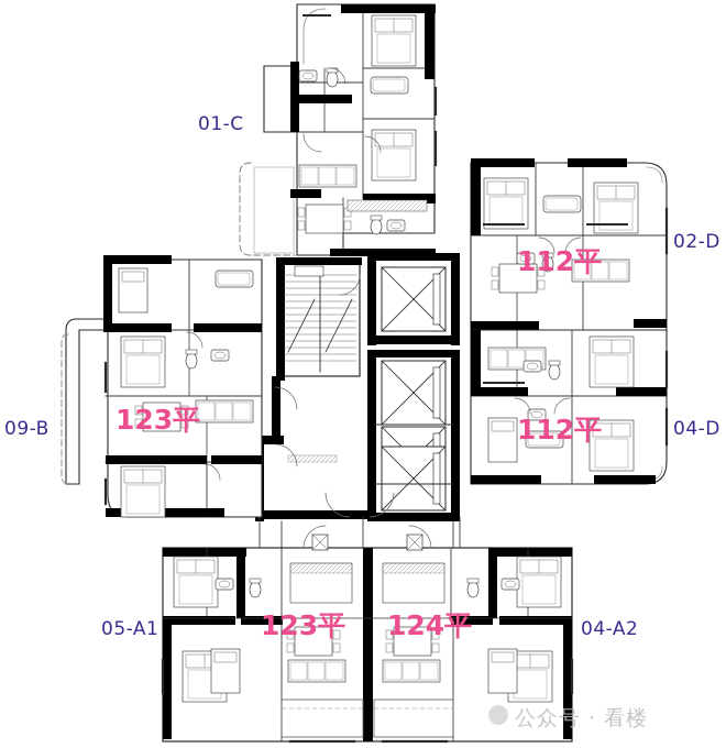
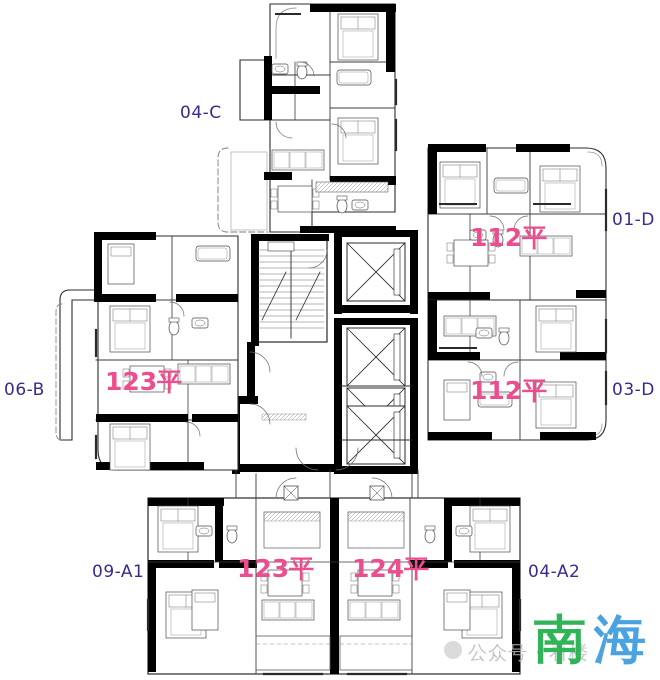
- 01-C
+ 04-C
- 02-D
+ 01-D
- 04-D
+ 03-D
  04-A2
- 05-A1
+ 09-A1
- 09-B
+ 06-B
  112平
  112平
  124平
  123平
  123平
  公众号 · 看楼
+ 南
+ 海
